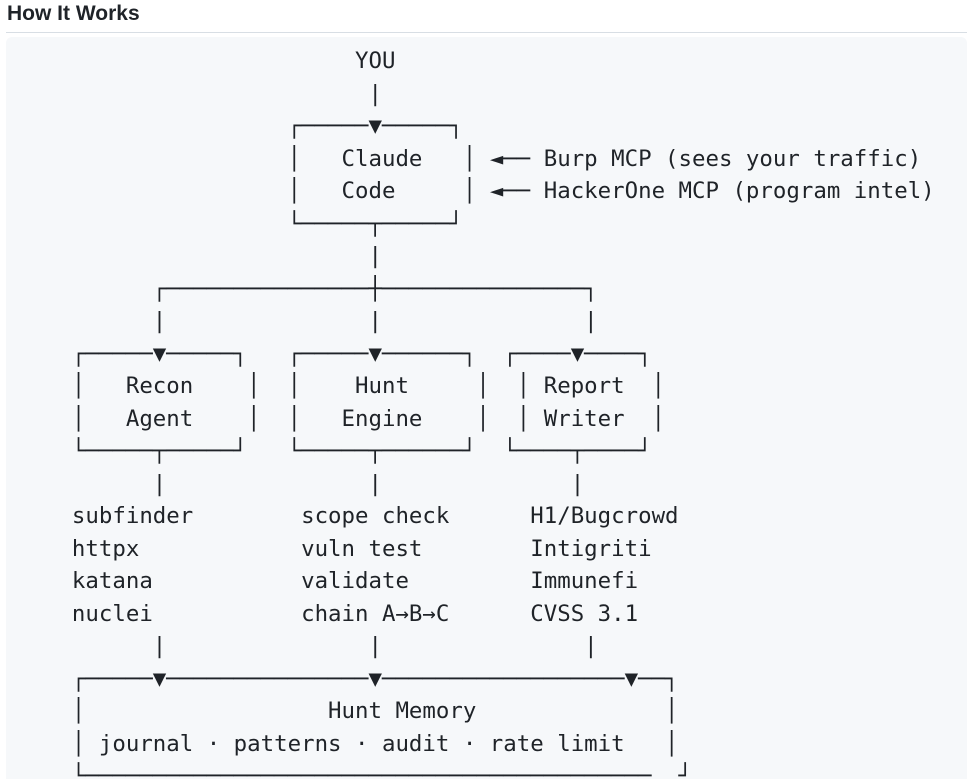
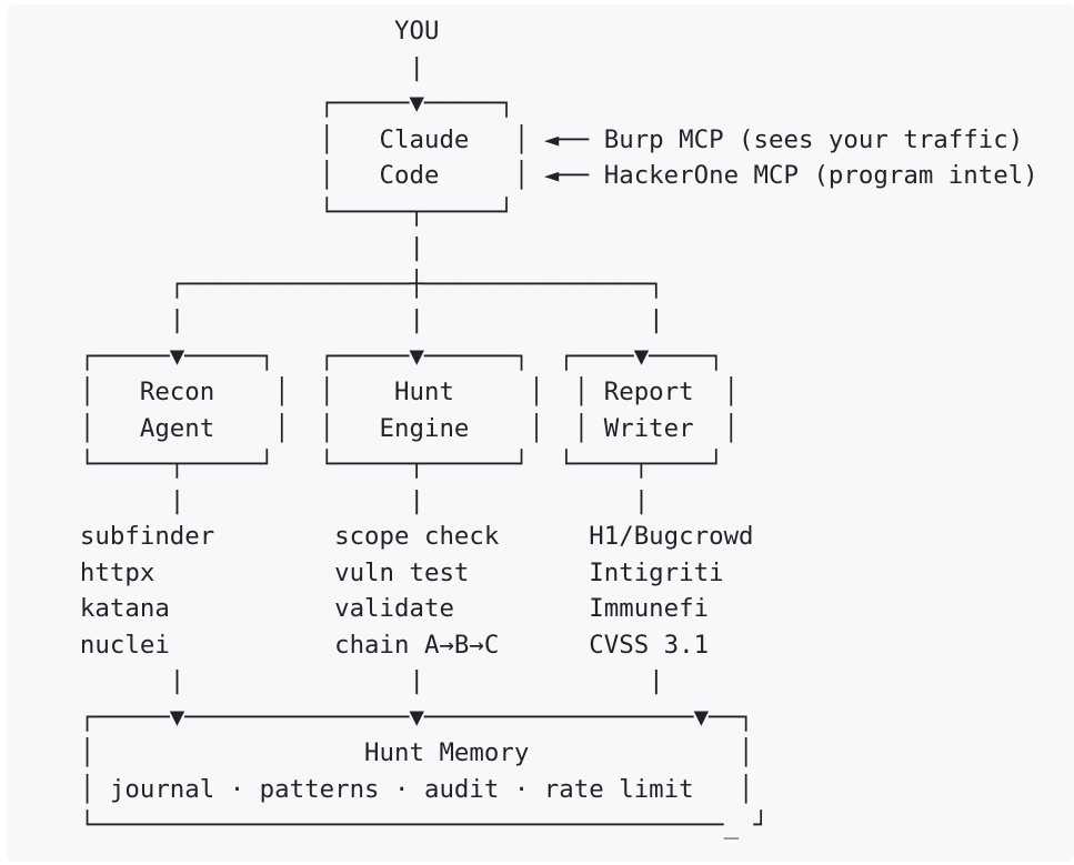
- How It Works
  YOU
  |
  ┌─────▼─────┐
  │ Claude │ ◄── Burp MCP (sees your traffic)
  │ Code │ ◄── HackerOne MCP (program intel)
  └─────┬─────┘
  |
  ┌───────────────┼───────────────┐
  | | |
  ┌─────▼─────┐ ┌─────▼──────┐ ┌────▼────┐
  │ Recon │ │ Hunt │ │ Report │
  │ Agent │ │ Engine │ │ Writer │
  └─────┬─────┘ └─────┬──────┘ └────┬────┘
  | | |
  subfinder scope check H1/Bugcrowd
  httpx vuln test Intigriti
  katana validate Immunefi
  nuclei chain A→B→C CVSS 3.1
  | | |
  ┌─────▼───────────────▼──────────────────▼──┐
  │ Hunt Memory │
  │ journal · patterns · audit · rate limit │
  └──────────────────────────────────────────_ ┘
